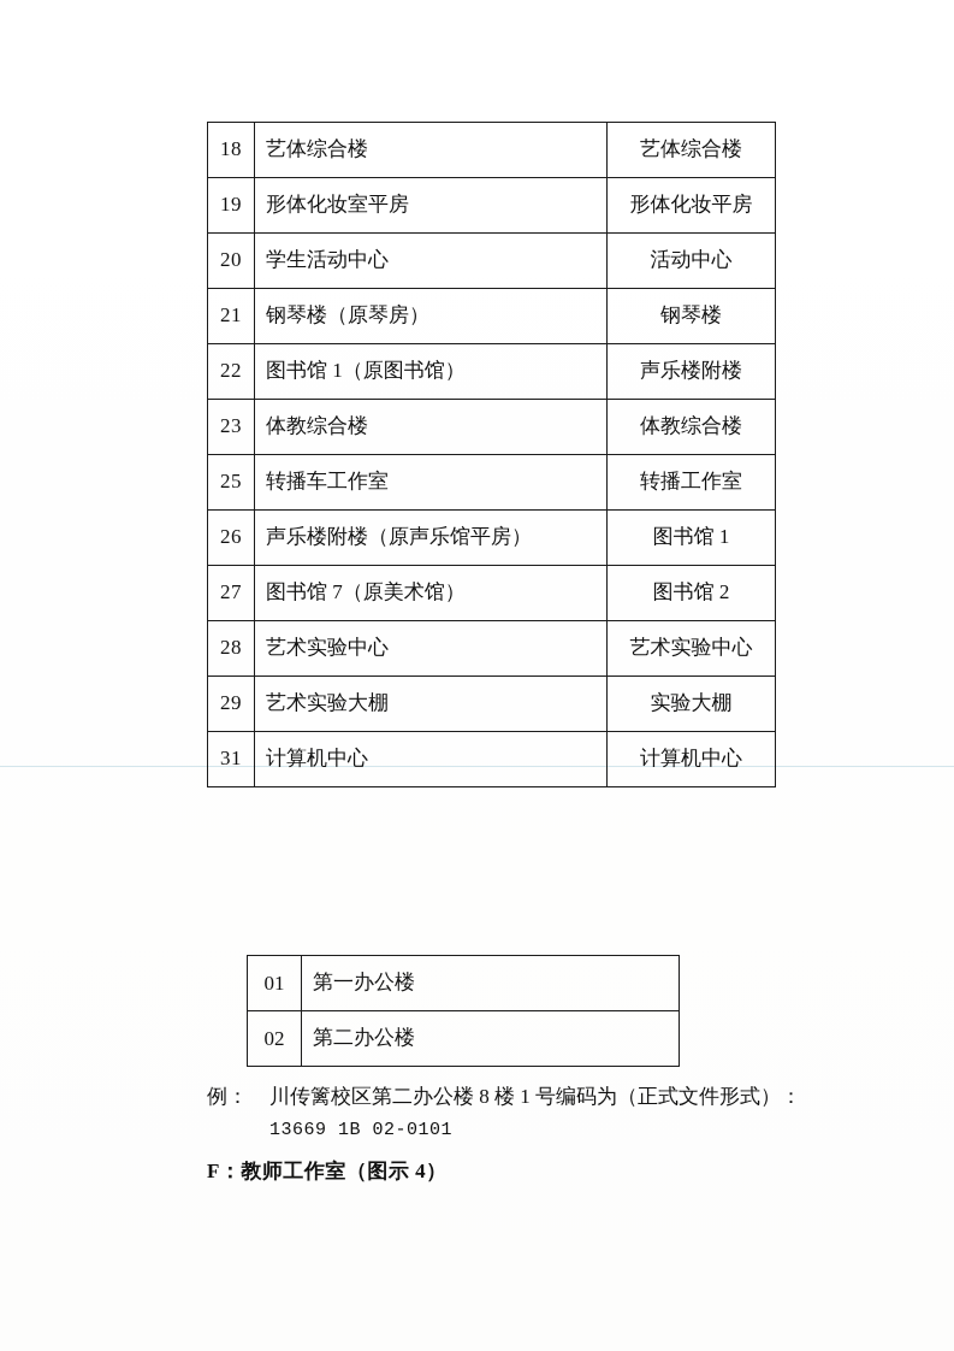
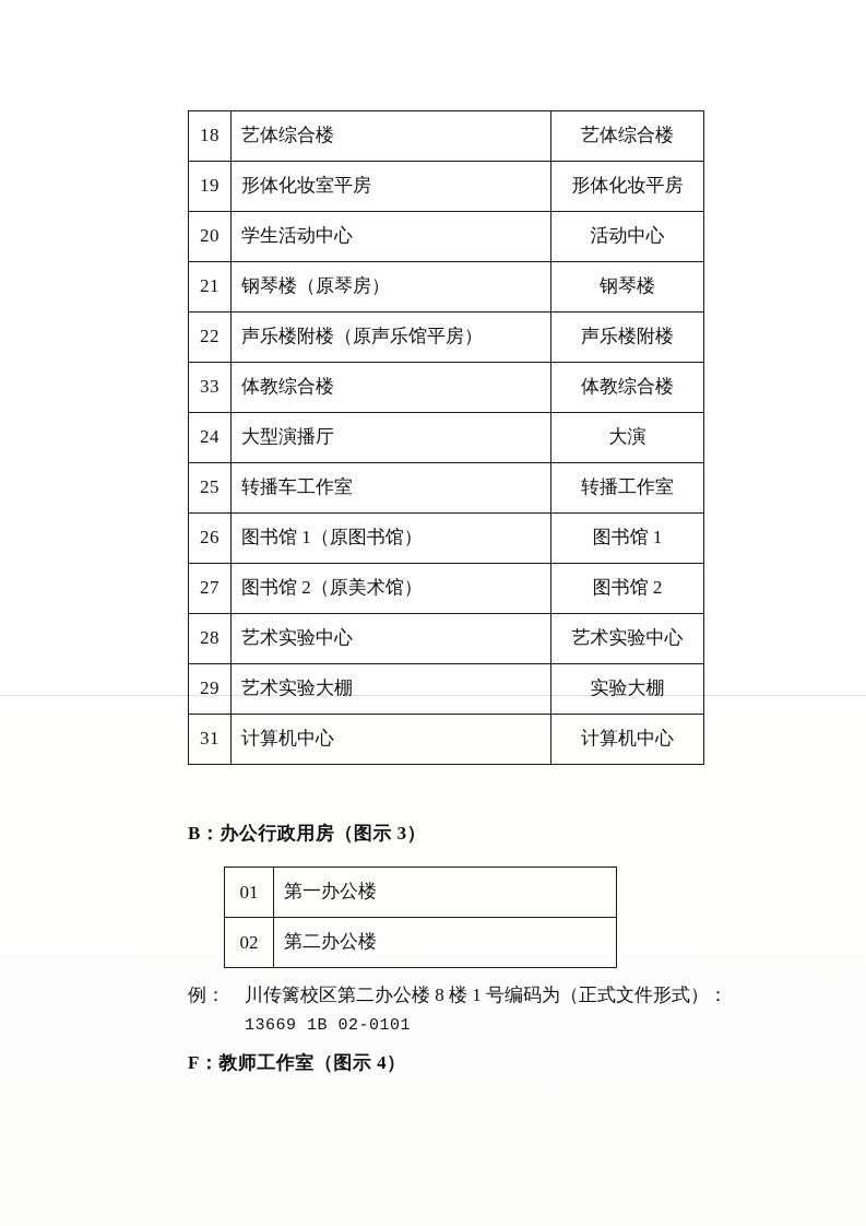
  18	艺体综合楼	艺体综合楼
  19	形体化妆室平房	形体化妆平房
  20	学生活动中心	活动中心
  21	钢琴楼（原琴房）	钢琴楼
- 22	图书馆 1（原图书馆）	声乐楼附楼
+ 22	声乐楼附楼（原声乐馆平房）	声乐楼附楼
- 23	体教综合楼	体教综合楼
+ 33	体教综合楼	体教综合楼
+ 24	大型演播厅	大演
  25	转播车工作室	转播工作室
- 26	声乐楼附楼（原声乐馆平房）	图书馆 1
+ 26	图书馆 1（原图书馆）	图书馆 1
- 27	图书馆 7（原美术馆）	图书馆 2
+ 27	图书馆 2（原美术馆）	图书馆 2
  28	艺术实验中心	艺术实验中心
  29	艺术实验大棚	实验大棚
  31	计算机中心	计算机中心
+ B：办公行政用房（图示 3）
  01	第一办公楼
  02	第二办公楼
  例： 川传篱校区第二办公楼 8 楼 1 号编码为（正式文件形式）：
  13669 1B 02-0101
  F：教师工作室（图示 4）
